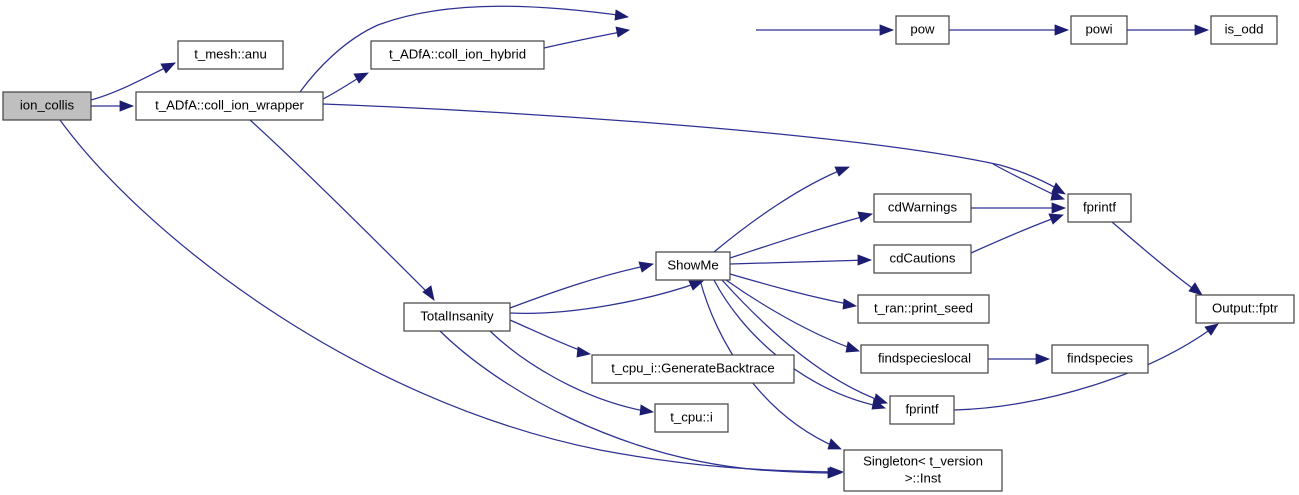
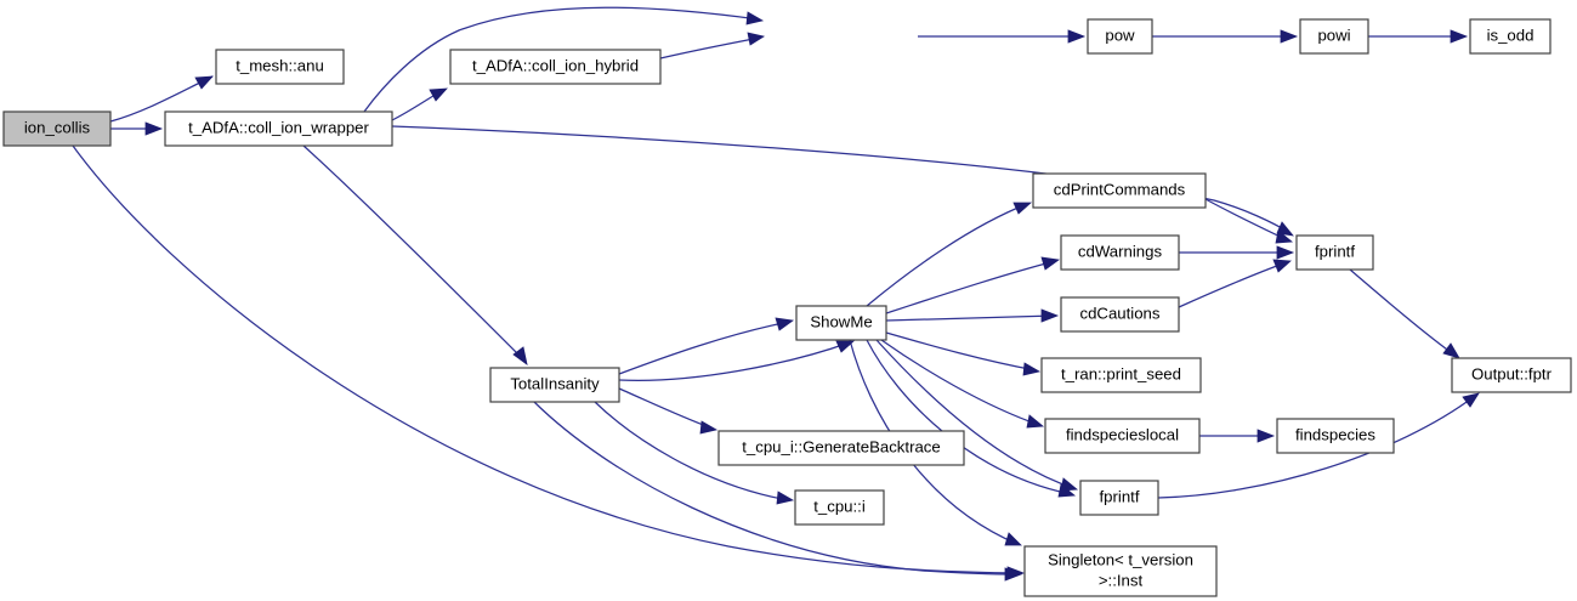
  ion_collis
  t_mesh::anu
  t_ADfA::coll_ion_wrapper
  t_ADfA::coll_ion_hybrid
  pow
  powi
  is_odd
+ cdPrintCommands
  cdWarnings
  cdCautions
  t_ran::print_seed
  findspecieslocal
  findspecies
  fprintf
  fprintf
  Output::fptr
  ShowMe
  TotalInsanity
  t_cpu_i::GenerateBacktrace
  t_cpu::i
  Singleton< t_version
  >::Inst
